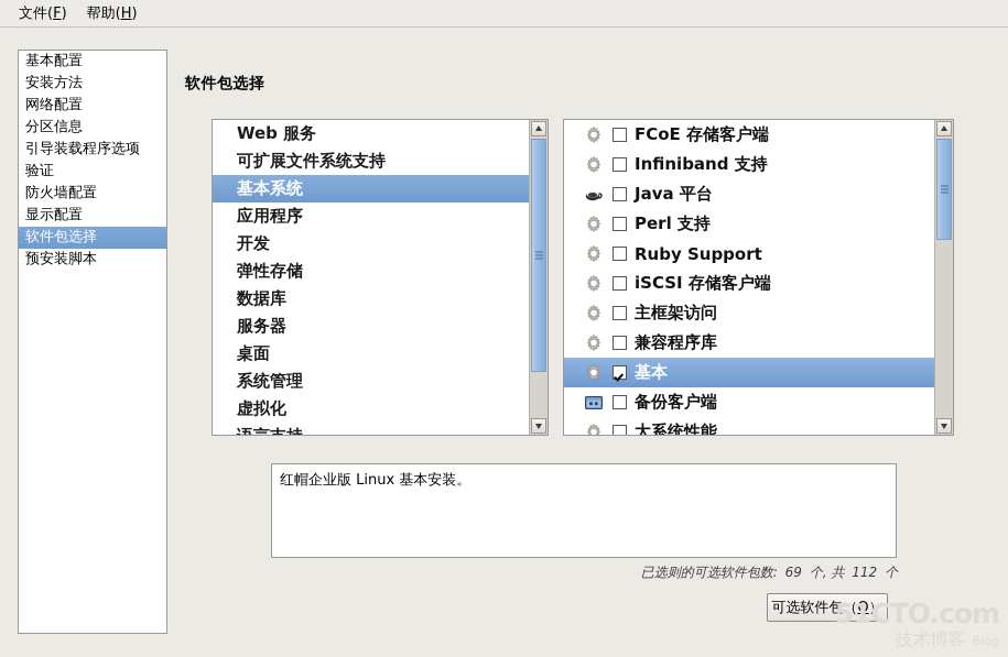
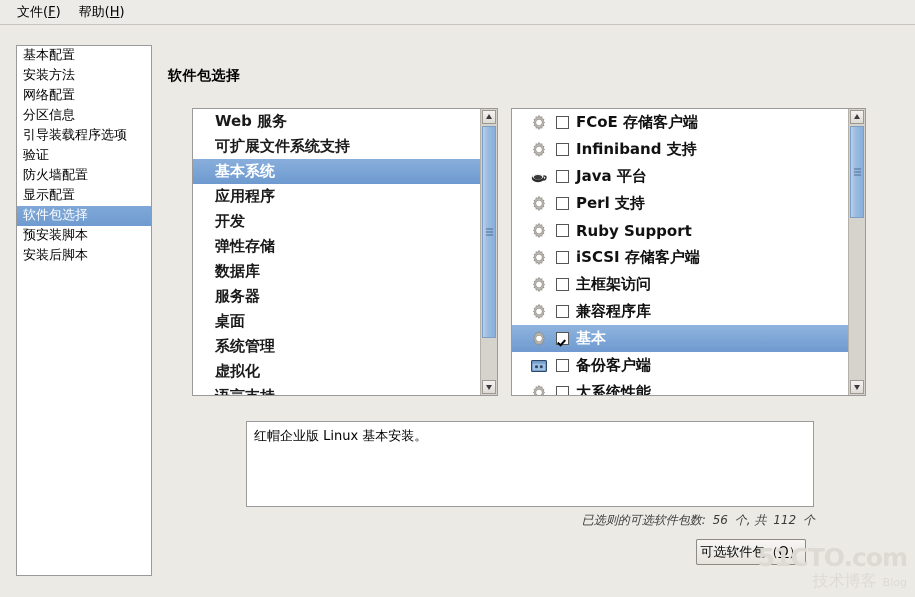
  文件(F)
  帮助(H)
  基本配置
  安装方法
  网络配置
  分区信息
  引导装载程序选项
  验证
  防火墙配置
  显示配置
  软件包选择
  预安装脚本
+ 安装后脚本
  软件包选择
  Web 服务
  可扩展文件系统支持
  基本系统
  应用程序
  开发
  弹性存储
  数据库
  服务器
  桌面
  系统管理
  虚拟化
  FCoE 存储客户端
  Infiniband 支持
  Java 平台
  Perl 支持
  Ruby Support
  iSCSI 存储客户端
  主框架访问
  兼容程序库
  基本
  备份客户端
  大系统性能
  红帽企业版 Linux 基本安装。
- 已选则的可选软件包数: 69 个, 共 112 个
+ 已选则的可选软件包数: 56 个, 共 112 个
  可选软件包（
  O
  ）
  51CTO.com
